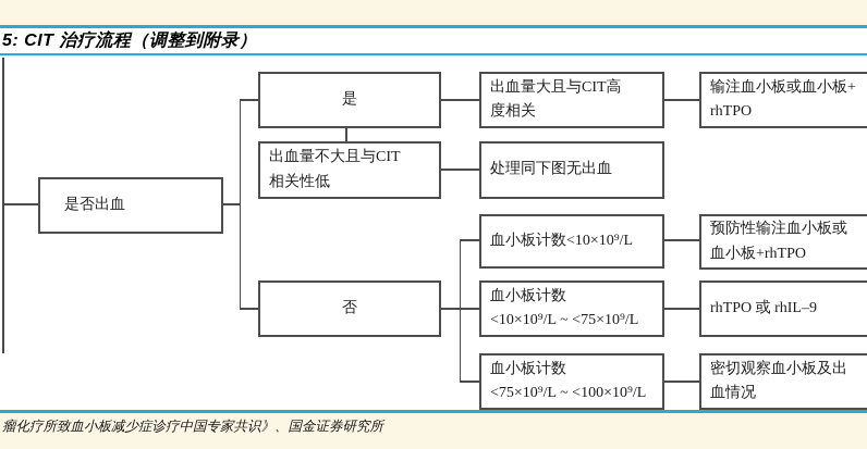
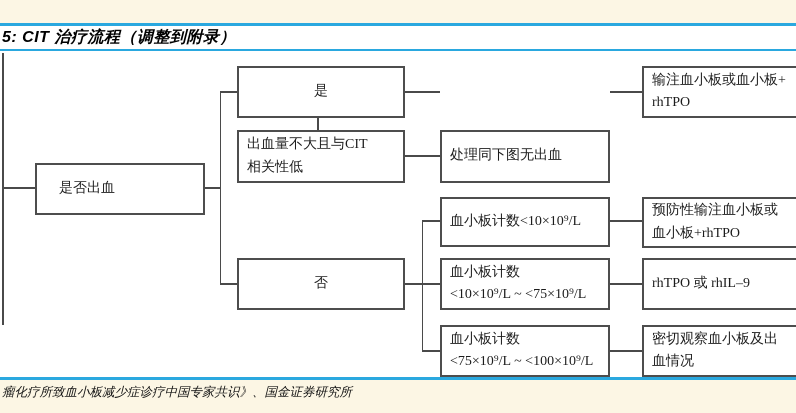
  5: CIT 治疗流程（调整到附录）
  是否出血
  是
  出血量不大且与CIT
  相关性低
  否
- 出血量大且与CIT高
- 度相关
  处理同下图无出血
  血小板计数<10×10⁹/L
  血小板计数
  <10×10⁹/L ~ <75×10⁹/L
  血小板计数
  <75×10⁹/L ~ <100×10⁹/L
  输注血小板或血小板+
  rhTPO
  预防性输注血小板或
  血小板+rhTPO
  rhTPO 或 rhIL–9
  密切观察血小板及出
  血情况
  瘤化疗所致血小板减少症诊疗中国专家共识》、国金证券研究所
